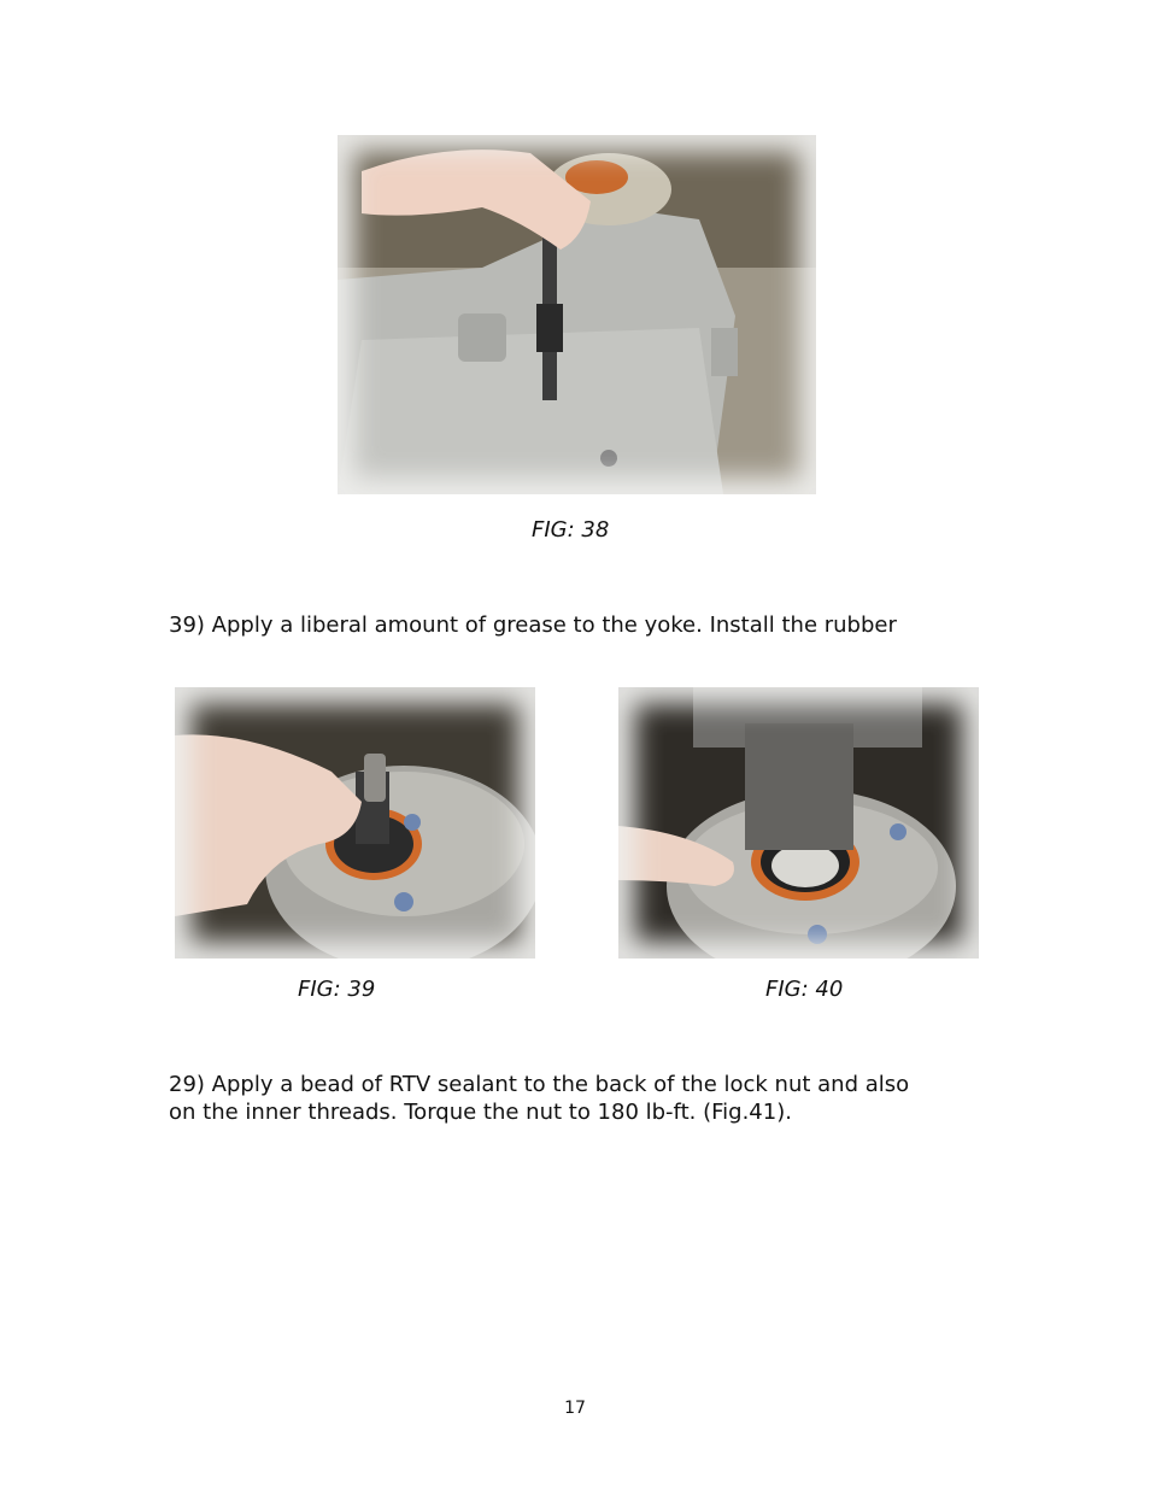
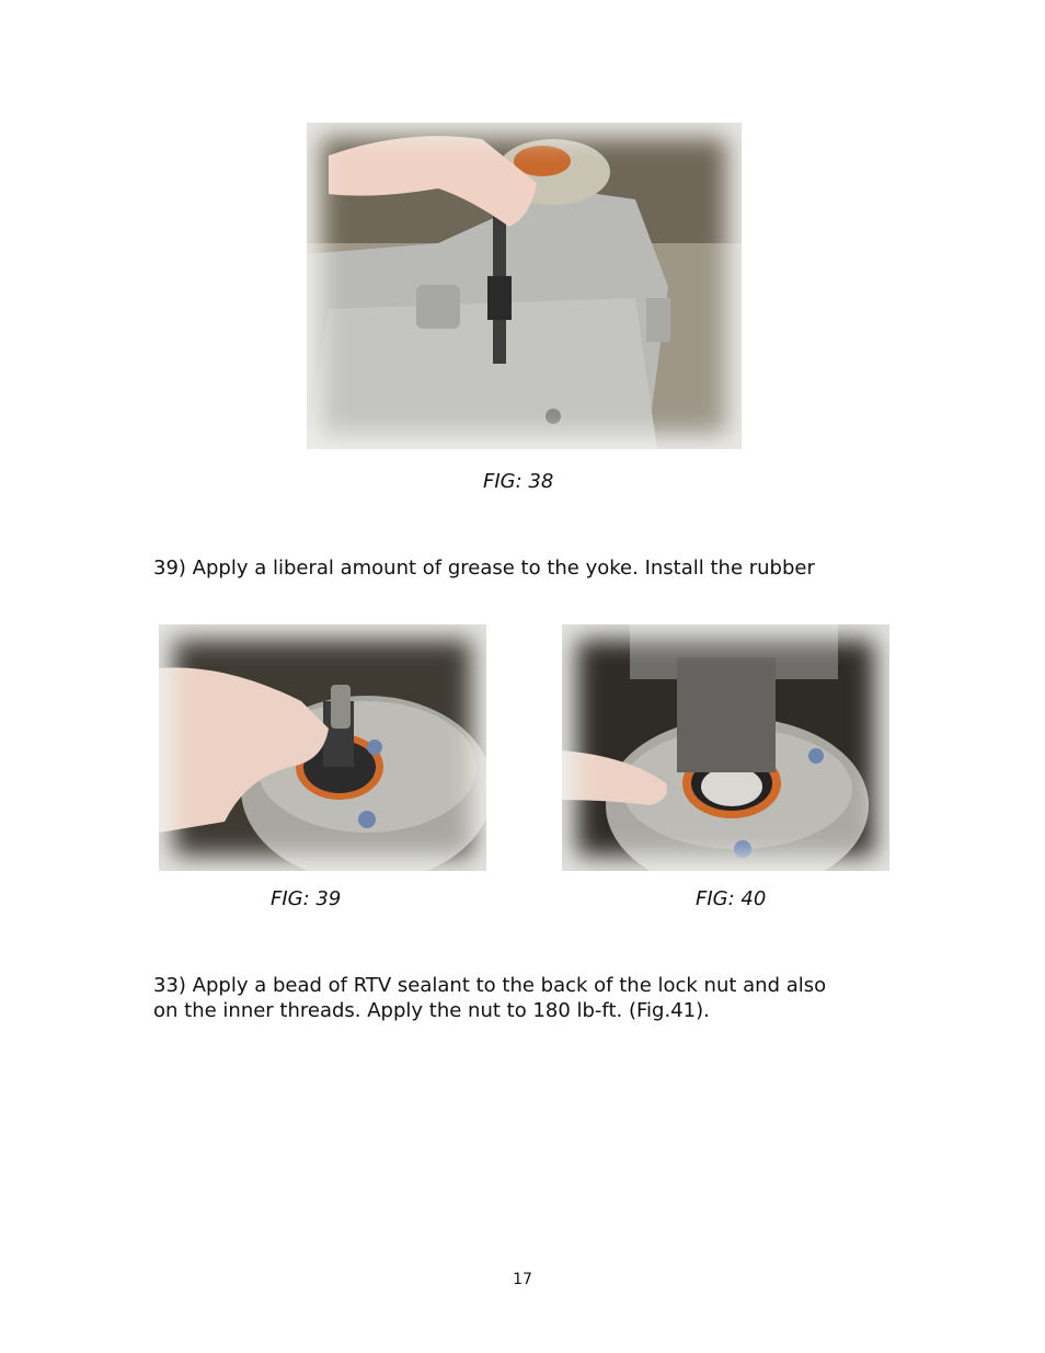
  FIG: 38
  39) Apply a liberal amount of grease to the yoke. Install the rubber
  FIG: 39
  FIG: 40
- 29) Apply a bead of RTV sealant to the back of the lock nut and also
+ 33) Apply a bead of RTV sealant to the back of the lock nut and also
- on the inner threads. Torque the nut to 180 lb-ft. (Fig.41).
+ on the inner threads. Apply the nut to 180 lb-ft. (Fig.41).
  17
